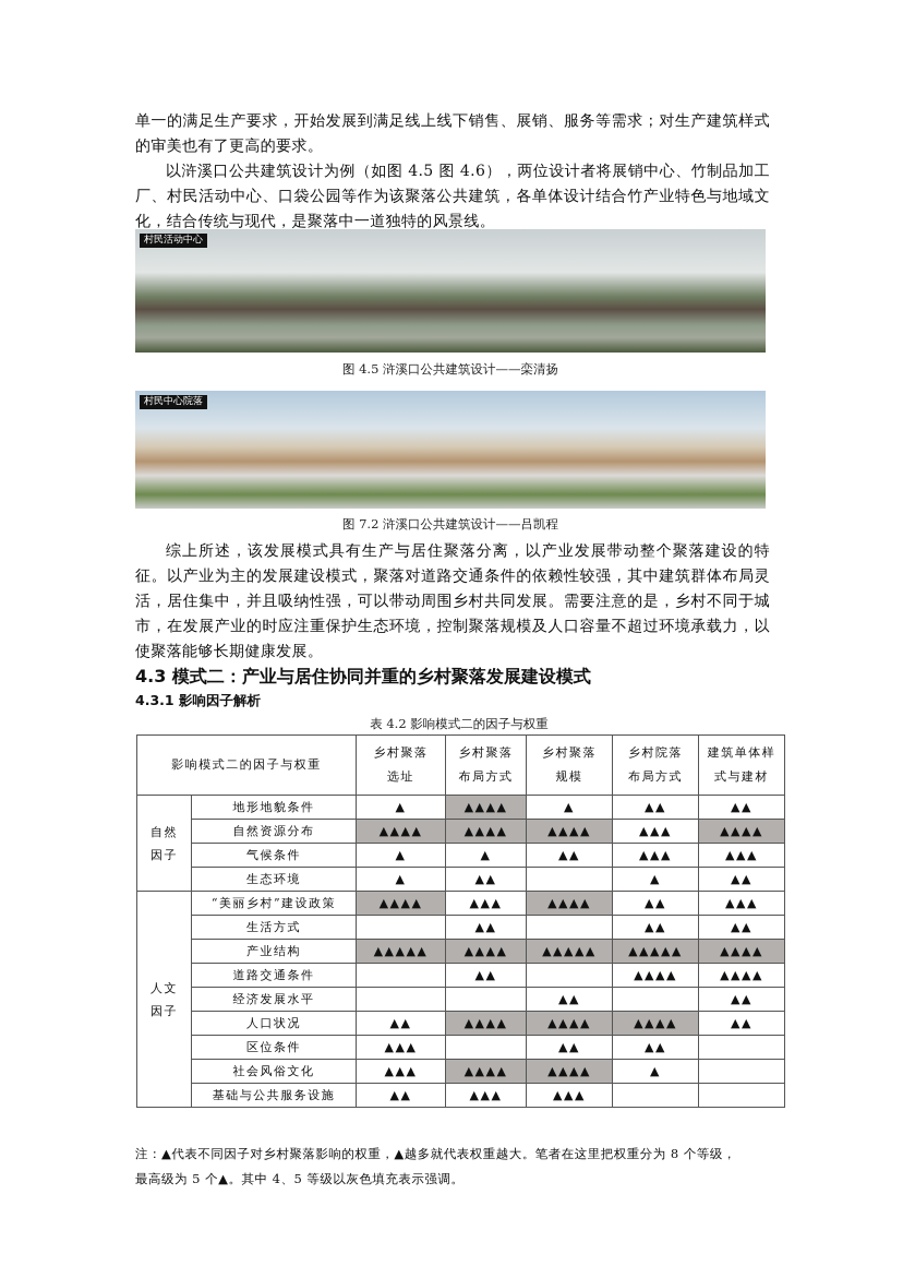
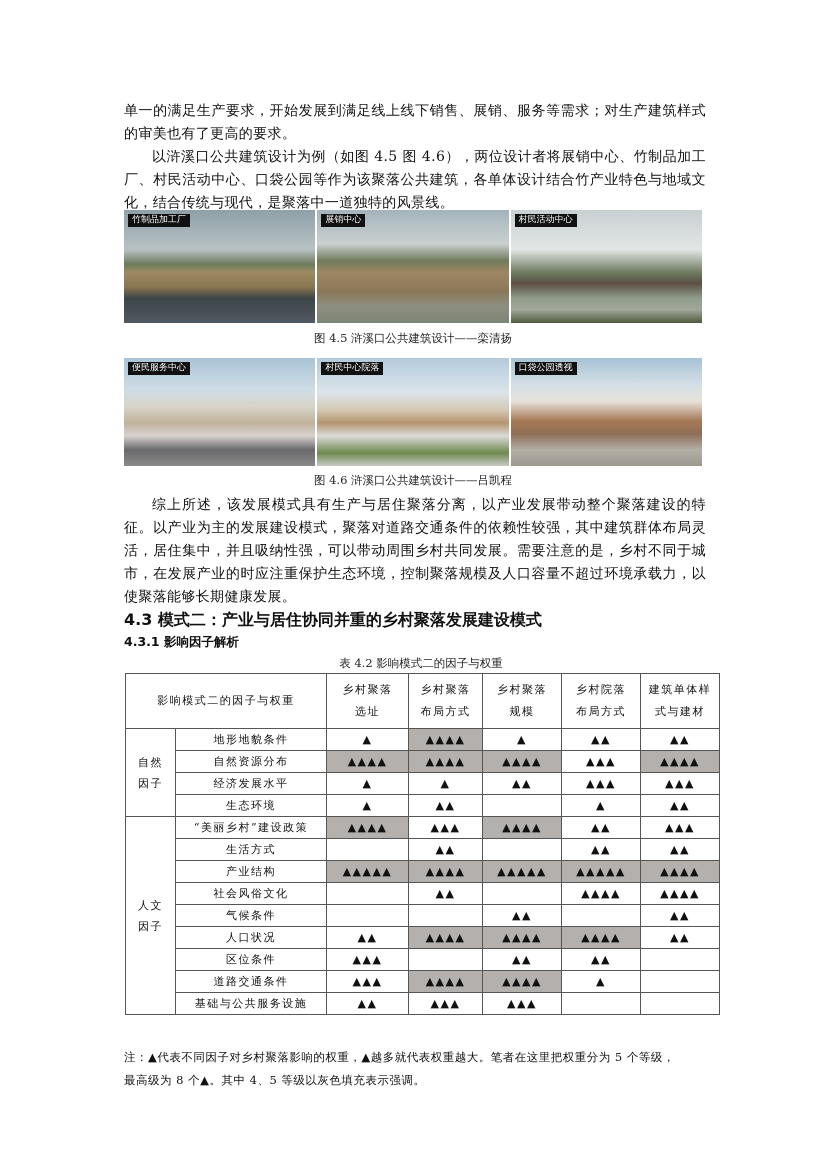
  单一的满足生产要求，开始发展到满足线上线下销售、展销、服务等需求；对生产建筑样式的审美也有了更高的要求。
  以浒溪口公共建筑设计为例（如图 4.5 图 4.6），两位设计者将展销中心、竹制品加工厂、村民活动中心、口袋公园等作为该聚落公共建筑，各单体设计结合竹产业特色与地域文化，结合传统与现代，是聚落中一道独特的风景线。
+ 竹制品加工厂
+ 展销中心
  村民活动中心
  图 4.5 浒溪口公共建筑设计——栾清扬
+ 便民服务中心
  村民中心院落
+ 口袋公园透视
- 图 7.2 浒溪口公共建筑设计——吕凯程
+ 图 4.6 浒溪口公共建筑设计——吕凯程
  综上所述，该发展模式具有生产与居住聚落分离，以产业发展带动整个聚落建设的特征。以产业为主的发展建设模式，聚落对道路交通条件的依赖性较强，其中建筑群体布局灵活，居住集中，并且吸纳性强，可以带动周围乡村共同发展。需要注意的是，乡村不同于城市，在发展产业的时应注重保护生态环境，控制聚落规模及人口容量不超过环境承载力，以使聚落能够长期健康发展。
  4.3 模式二：产业与居住协同并重的乡村聚落发展建设模式
  4.3.1 影响因子解析
  表 4.2 影响模式二的因子与权重
  影响模式二的因子与权重	乡村聚落选址	乡村聚落布局方式	乡村聚落规模	乡村院落布局方式	建筑单体样式与建材
  自然因子	地形地貌条件	▲	▲▲▲▲	▲	▲▲	▲▲
  自然资源分布	▲▲▲▲	▲▲▲▲	▲▲▲▲	▲▲▲	▲▲▲▲
- 气候条件	▲	▲	▲▲	▲▲▲	▲▲▲
+ 经济发展水平	▲	▲	▲▲	▲▲▲	▲▲▲
  生态环境	▲	▲▲		▲	▲▲
  人文因子	“美丽乡村”建设政策	▲▲▲▲	▲▲▲	▲▲▲▲	▲▲	▲▲▲
  生活方式		▲▲		▲▲	▲▲
  产业结构	▲▲▲▲▲	▲▲▲▲	▲▲▲▲▲	▲▲▲▲▲	▲▲▲▲
- 道路交通条件		▲▲		▲▲▲▲	▲▲▲▲
+ 社会风俗文化		▲▲		▲▲▲▲	▲▲▲▲
- 经济发展水平			▲▲		▲▲
+ 气候条件			▲▲		▲▲
  人口状况	▲▲	▲▲▲▲	▲▲▲▲	▲▲▲▲	▲▲
  区位条件	▲▲▲		▲▲	▲▲
- 社会风俗文化	▲▲▲	▲▲▲▲	▲▲▲▲	▲
+ 道路交通条件	▲▲▲	▲▲▲▲	▲▲▲▲	▲
  基础与公共服务设施	▲▲	▲▲▲	▲▲▲
- 注：▲代表不同因子对乡村聚落影响的权重，▲越多就代表权重越大。笔者在这里把权重分为 8 个等级，
+ 注：▲代表不同因子对乡村聚落影响的权重，▲越多就代表权重越大。笔者在这里把权重分为 5 个等级，
- 最高级为 5 个▲。其中 4、5 等级以灰色填充表示强调。
+ 最高级为 8 个▲。其中 4、5 等级以灰色填充表示强调。
